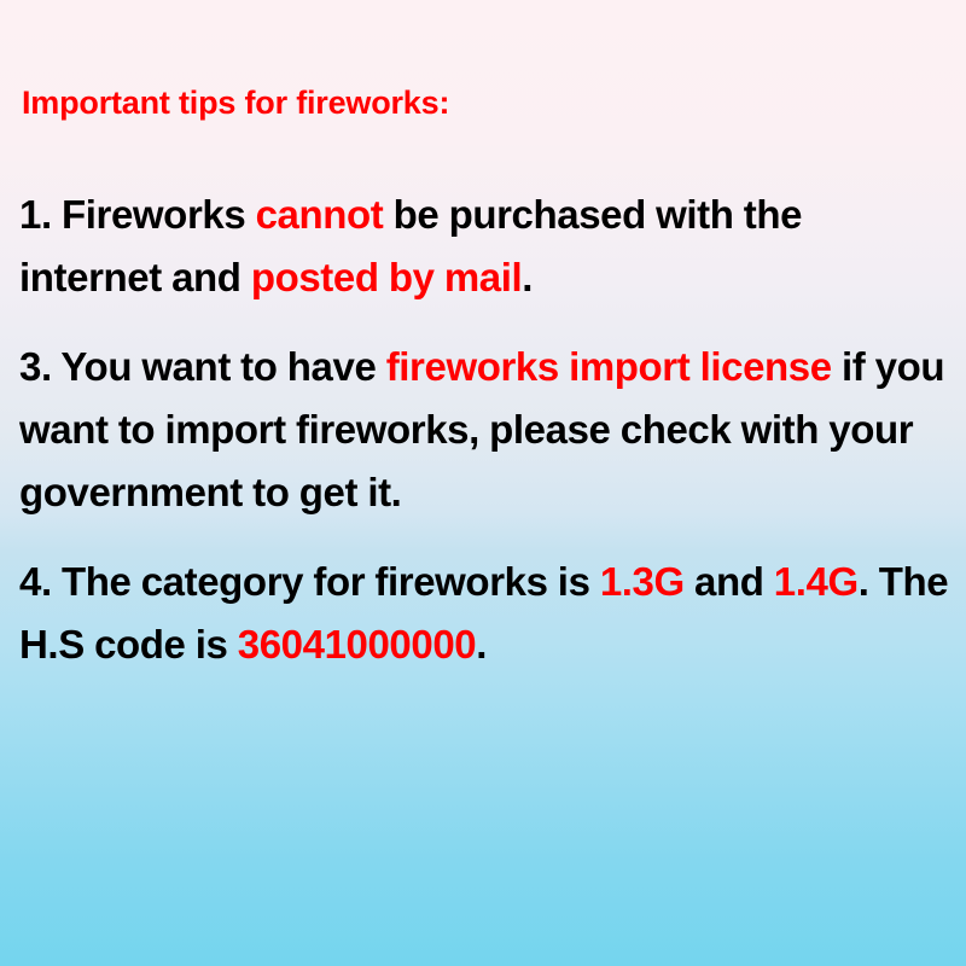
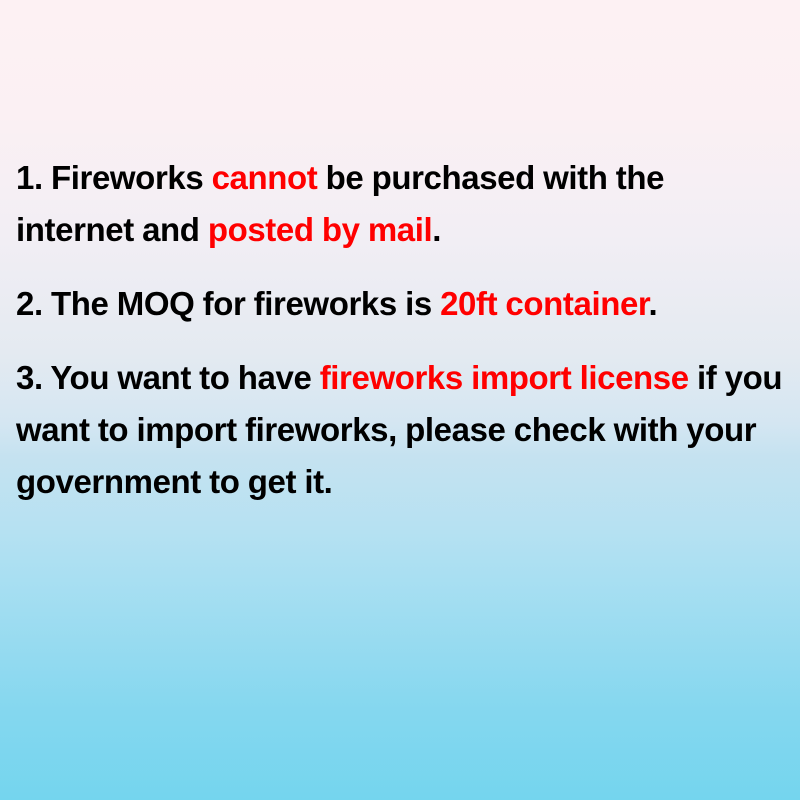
- Important tips for fireworks:
  1. Fireworks cannot be purchased with the internet and posted by mail.
+ 2. The MOQ for fireworks is 20ft container.
  3. You want to have fireworks import license if you want to import fireworks, please check with your government to get it.
- 4. The category for fireworks is 1.3G and 1.4G. The H.S code is 36041000000.
